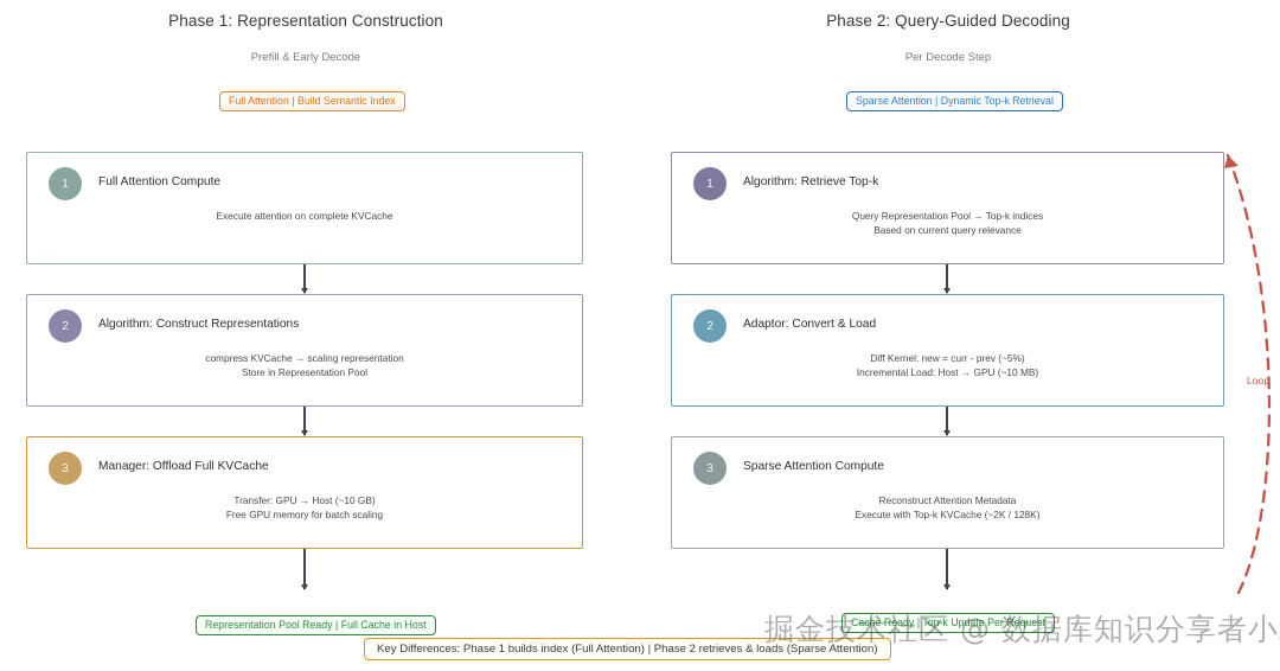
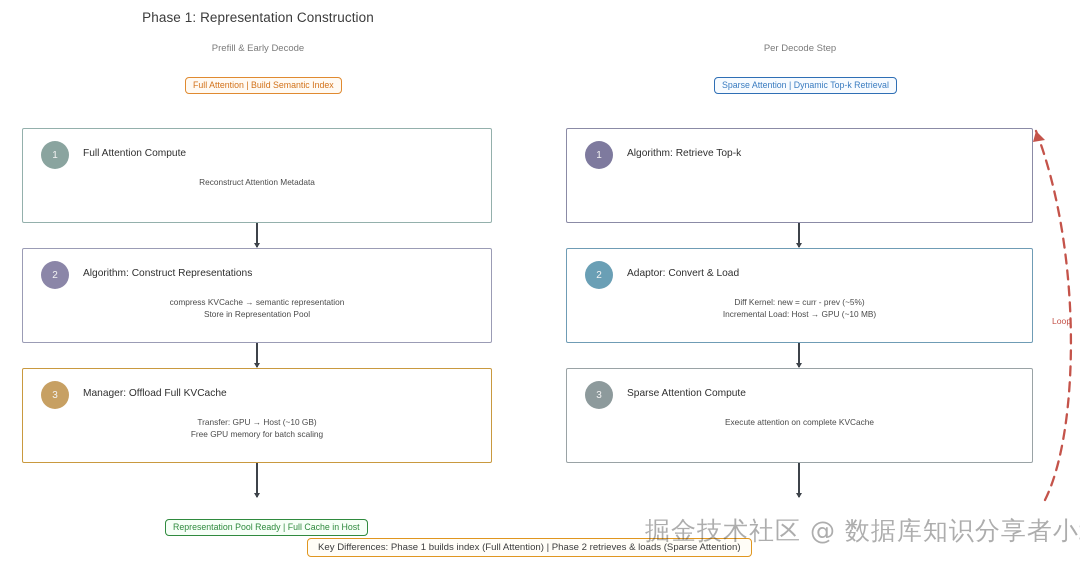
  Phase 1: Representation Construction
  Prefill & Early Decode
  Full Attention | Build Semantic Index
  1
  Full Attention Compute
- Execute attention on complete KVCache
+ Reconstruct Attention Metadata
  2
  Algorithm: Construct Representations
- compress KVCache → scaling representation
+ compress KVCache → semantic representation
  Store in Representation Pool
  3
  Manager: Offload Full KVCache
  Transfer: GPU → Host (~10 GB)
  Free GPU memory for batch scaling
  Representation Pool Ready | Full Cache in Host
- Phase 2: Query-Guided Decoding
  Per Decode Step
  Sparse Attention | Dynamic Top-k Retrieval
  1
  Algorithm: Retrieve Top-k
- Query Representation Pool → Top-k indices
- Based on current query relevance
  2
  Adaptor: Convert & Load
  Diff Kernel: new = curr - prev (~5%)
  Incremental Load: Host → GPU (~10 MB)
  3
  Sparse Attention Compute
- Reconstruct Attention Metadata
+ Execute attention on complete KVCache
- Execute with Top-k KVCache (~2K / 128K)
- Cache Ready | Top-k Update Per Request
  Loop
  Key Differences: Phase 1 builds index (Full Attention) | Phase 2 retrieves & loads (Sparse Attention)
  掘金技术社区 @ 数据库知识分享者小
